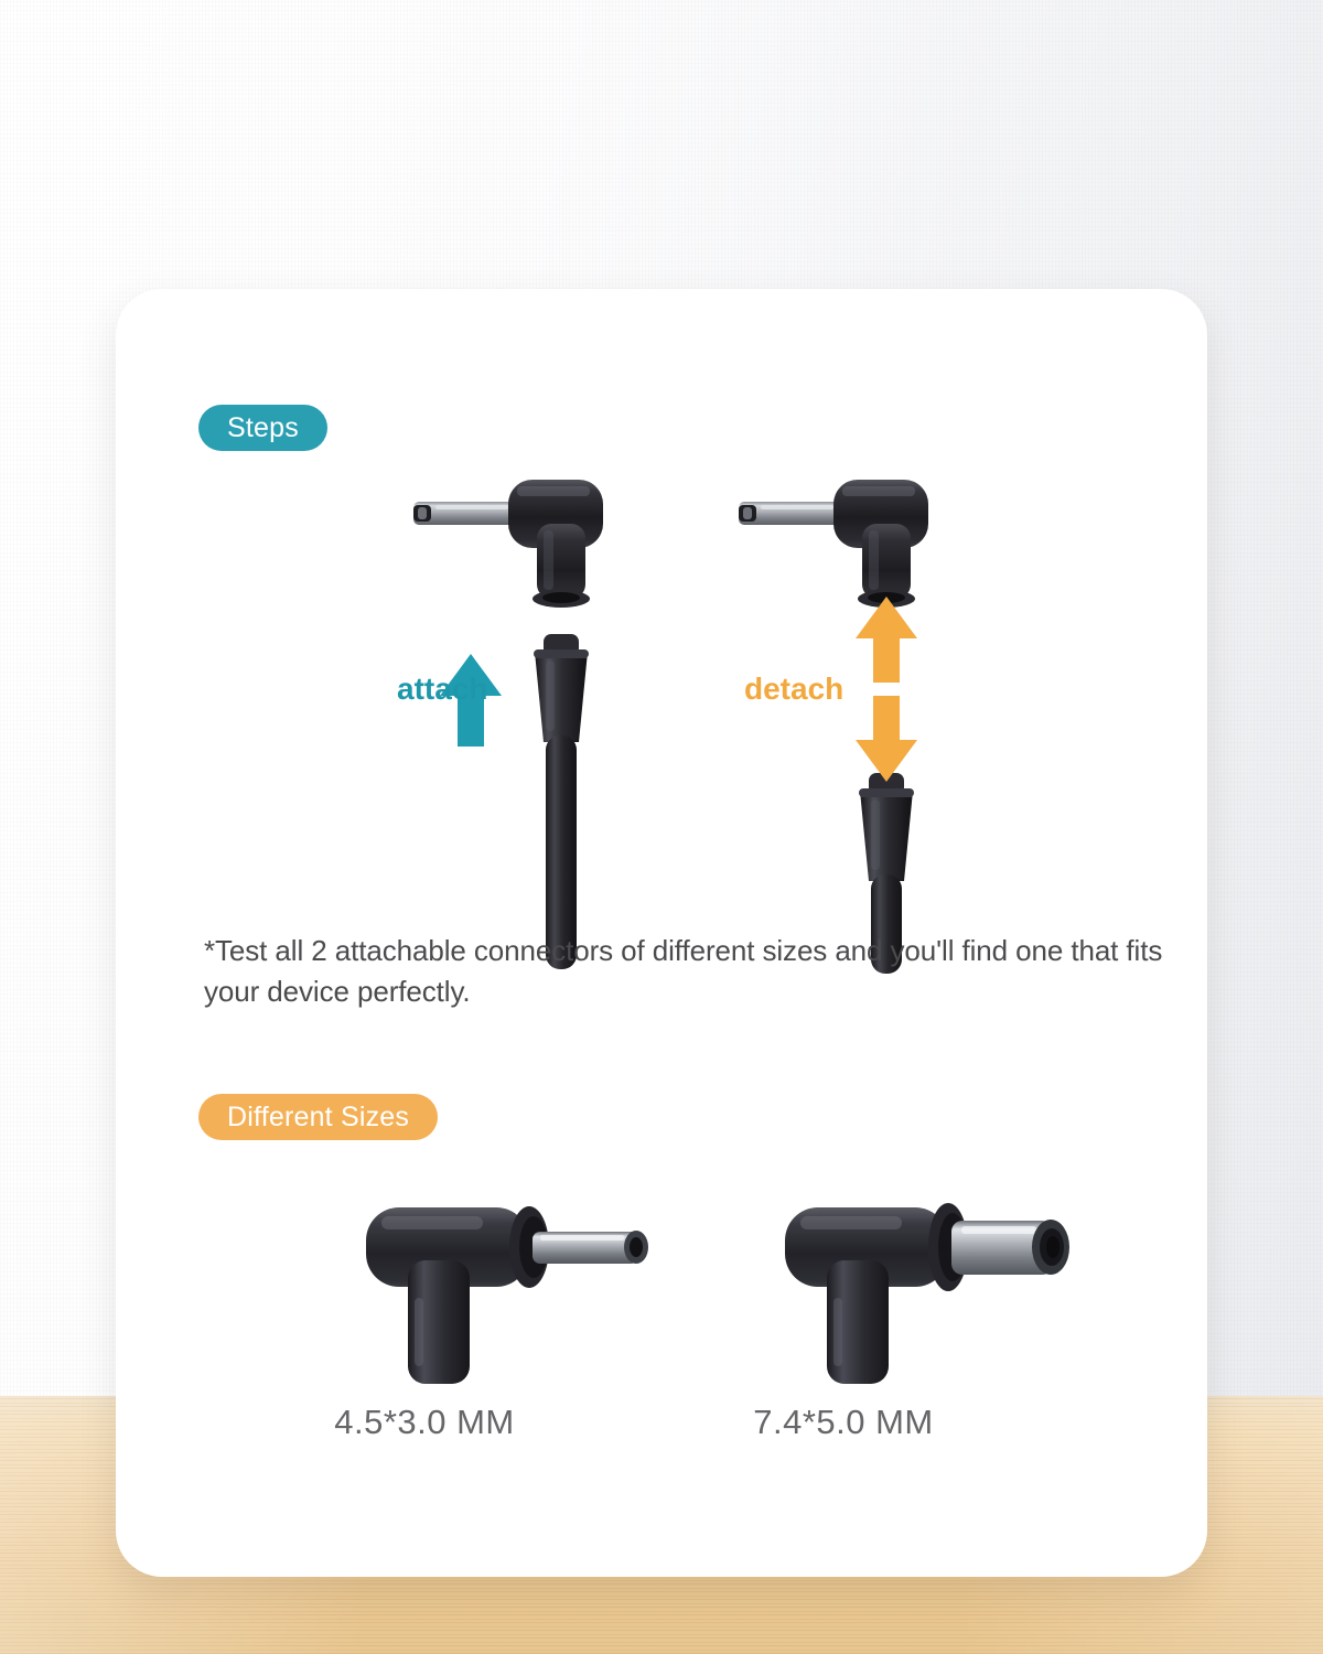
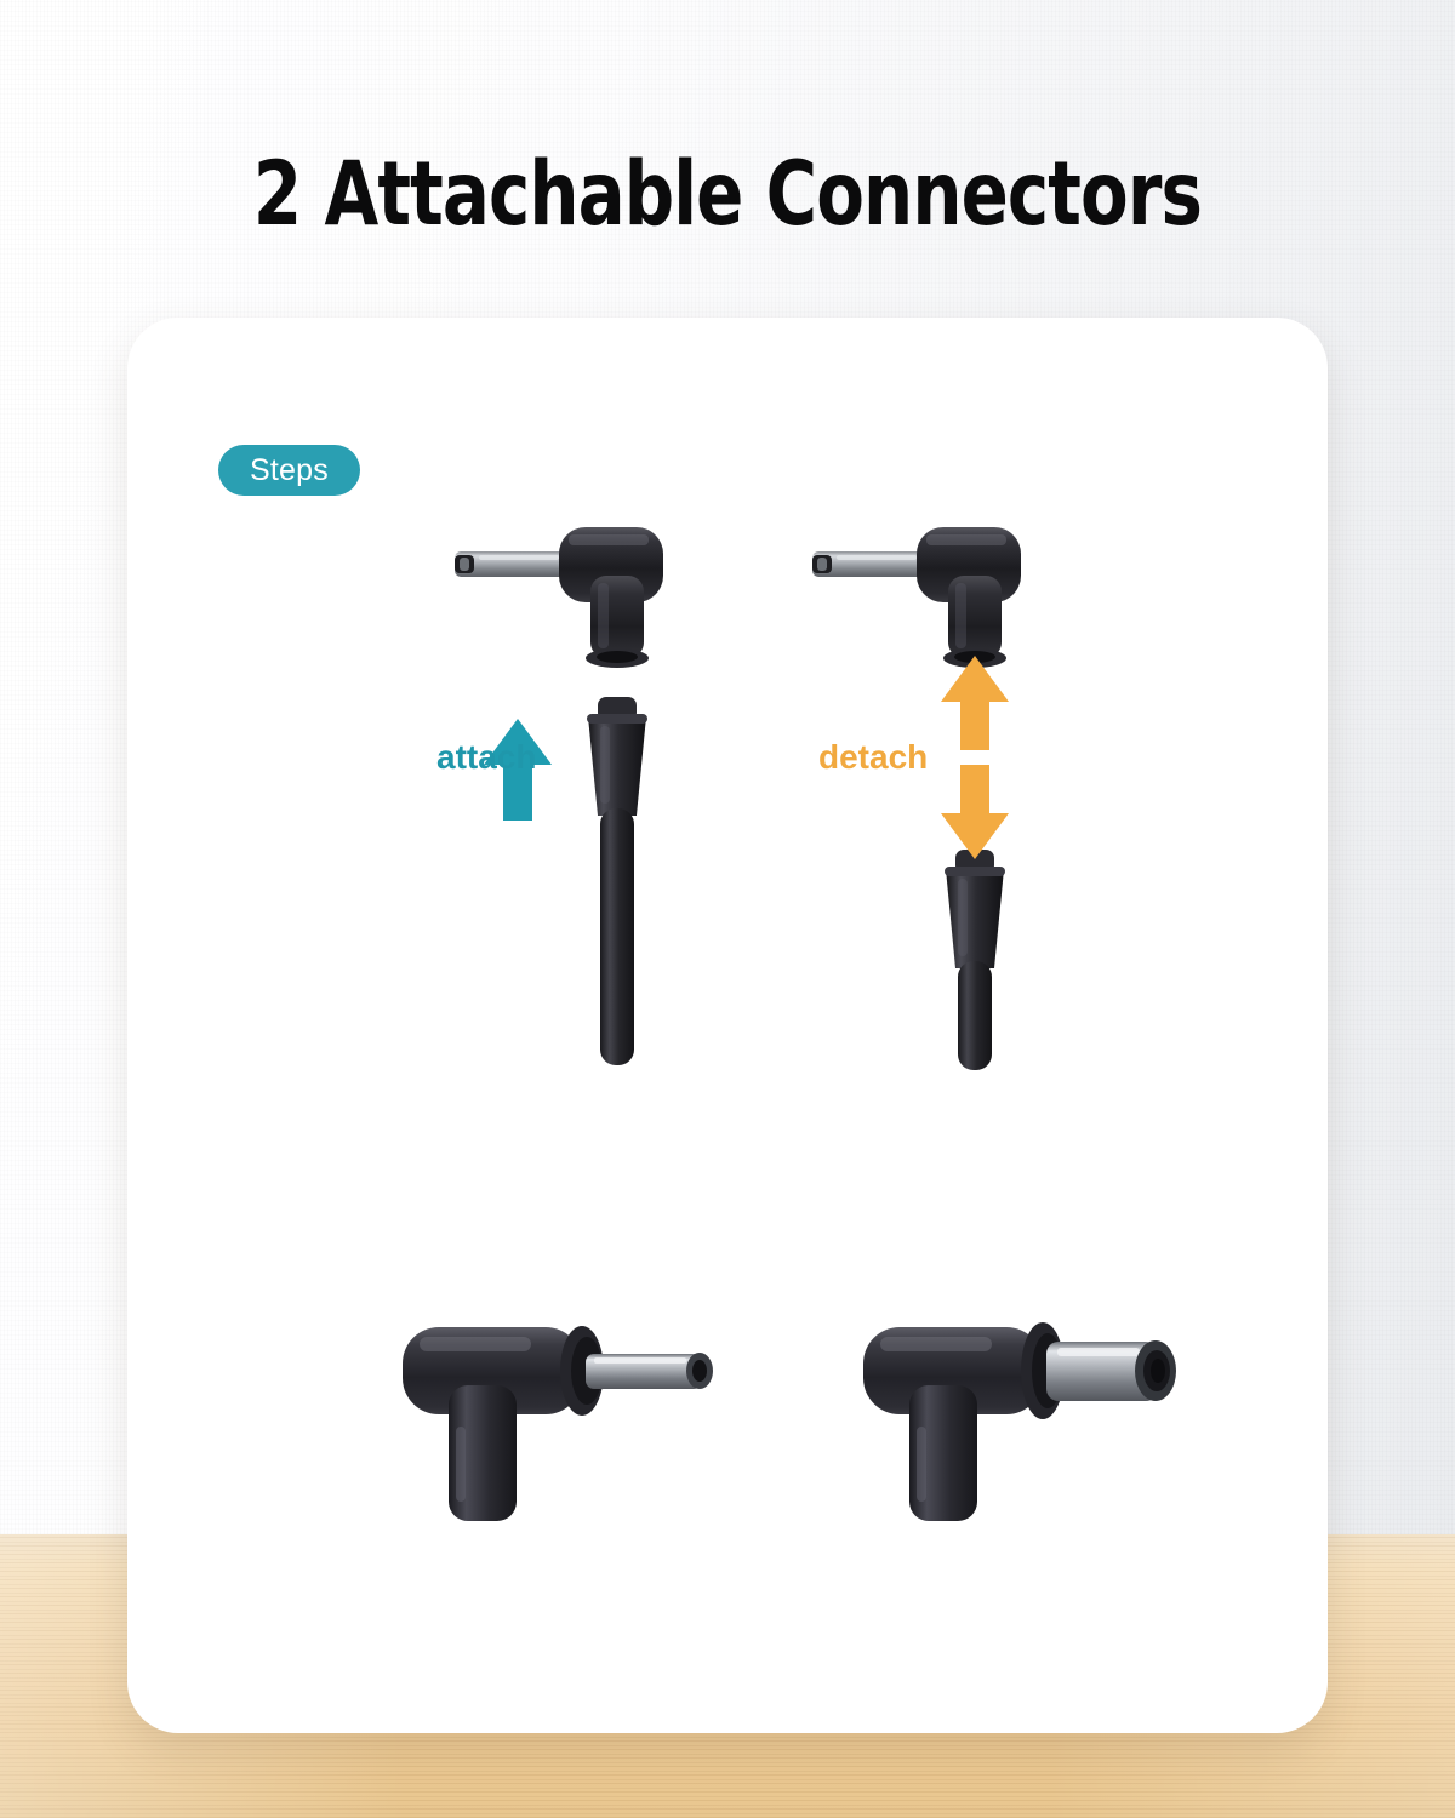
+ 2 Attachable Connectors
  Steps
  attach
  detach
- *Test all 2 attachable connectors of different sizes and you'll find one that fits your device perfectly.
- Different Sizes
- 4.5*3.0 MM
- 7.4*5.0 MM
